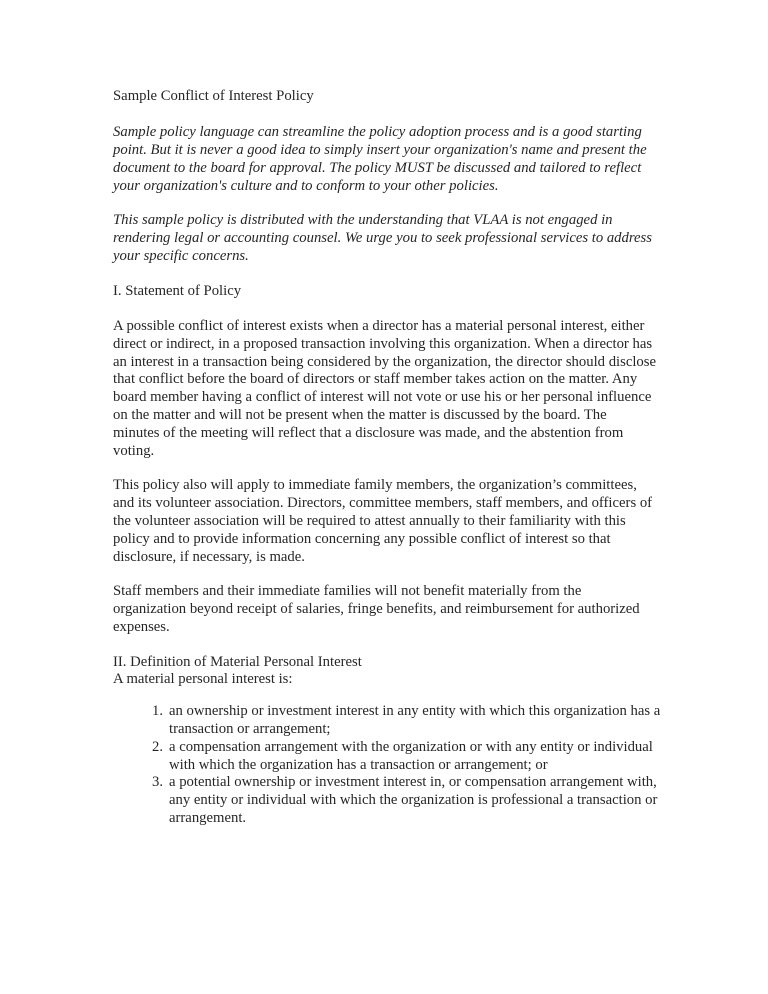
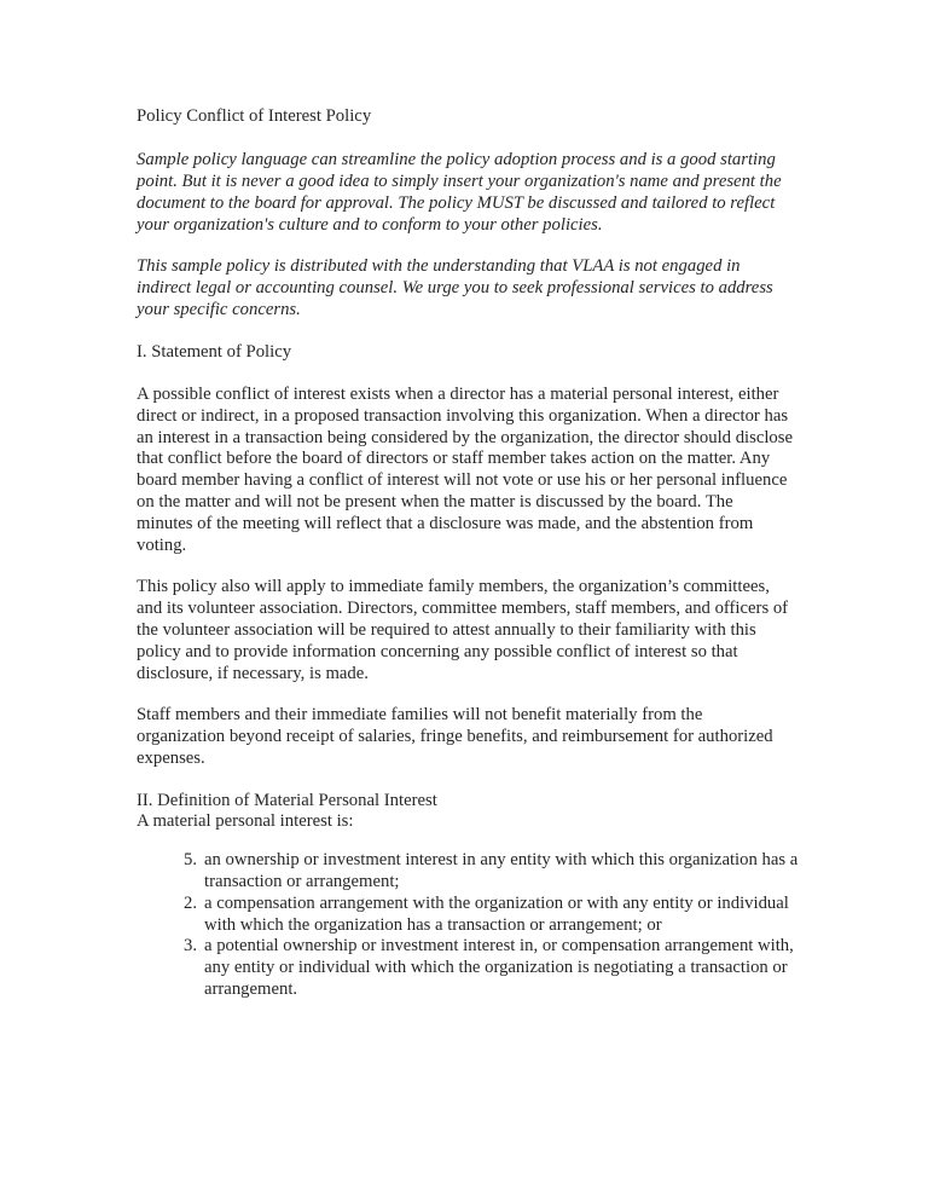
- Sample Conflict of Interest Policy
+ Policy Conflict of Interest Policy
  Sample policy language can streamline the policy adoption process and is a good starting point. But it is never a good idea to simply insert your organization's name and present the document to the board for approval. The policy MUST be discussed and tailored to reflect your organization's culture and to conform to your other policies.
- This sample policy is distributed with the understanding that VLAA is not engaged in rendering legal or accounting counsel. We urge you to seek professional services to address your specific concerns.
+ This sample policy is distributed with the understanding that VLAA is not engaged in indirect legal or accounting counsel. We urge you to seek professional services to address your specific concerns.
  I. Statement of Policy
  A possible conflict of interest exists when a director has a material personal interest, either direct or indirect, in a proposed transaction involving this organization. When a director has an interest in a transaction being considered by the organization, the director should disclose that conflict before the board of directors or staff member takes action on the matter. Any board member having a conflict of interest will not vote or use his or her personal influence on the matter and will not be present when the matter is discussed by the board. The minutes of the meeting will reflect that a disclosure was made, and the abstention from voting.
  This policy also will apply to immediate family members, the organization’s committees, and its volunteer association. Directors, committee members, staff members, and officers of the volunteer association will be required to attest annually to their familiarity with this policy and to provide information concerning any possible conflict of interest so that disclosure, if necessary, is made.
  Staff members and their immediate families will not benefit materially from the organization beyond receipt of salaries, fringe benefits, and reimbursement for authorized expenses.
  II. Definition of Material Personal Interest
  A material personal interest is:
- 1.
+ 5.
  an ownership or investment interest in any entity with which this organization has a transaction or arrangement;
  2.
  a compensation arrangement with the organization or with any entity or individual with which the organization has a transaction or arrangement; or
  3.
- a potential ownership or investment interest in, or compensation arrangement with, any entity or individual with which the organization is professional a transaction or arrangement.
+ a potential ownership or investment interest in, or compensation arrangement with, any entity or individual with which the organization is negotiating a transaction or arrangement.
